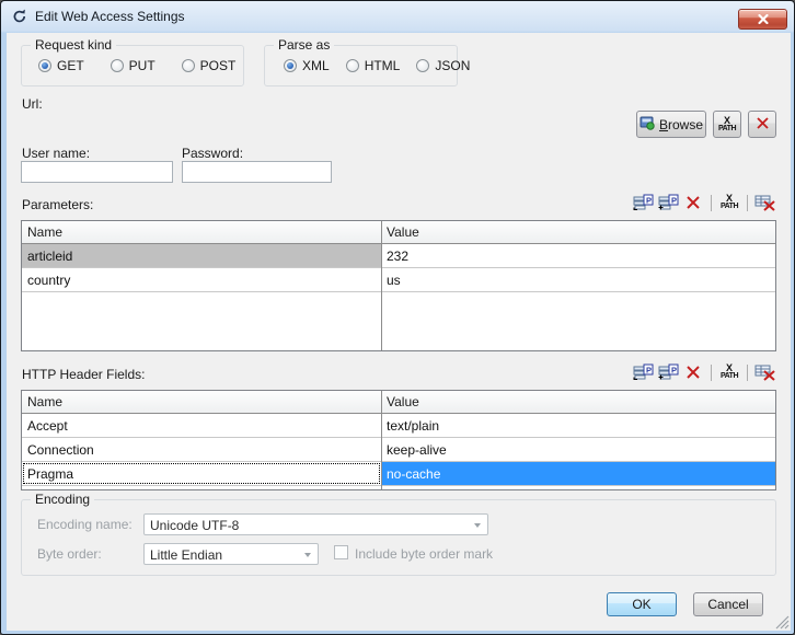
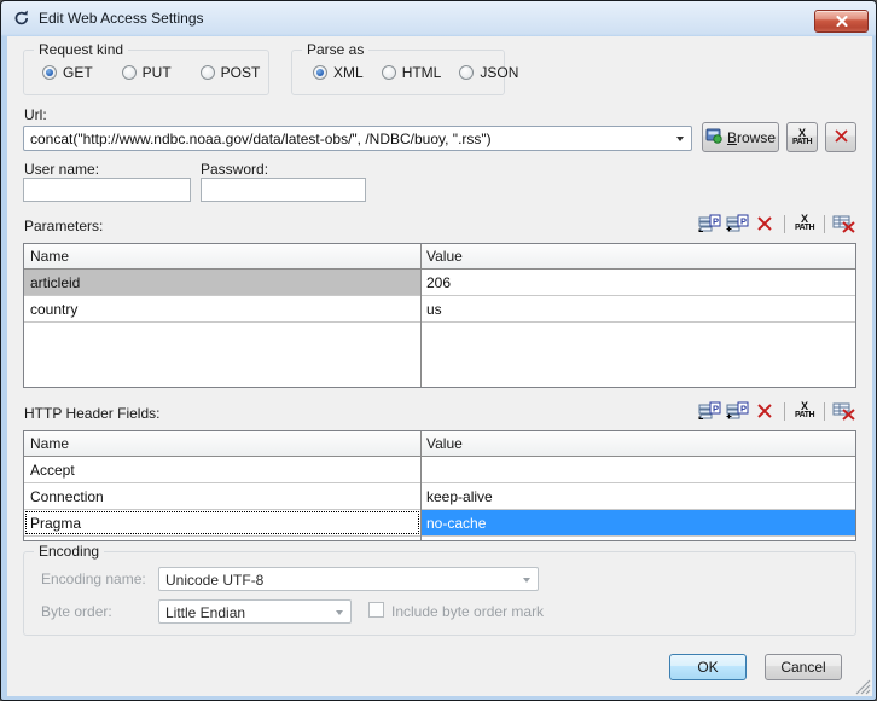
  Edit Web Access Settings
  Request kind
  GET
  PUT
  POST
  Parse as
  XML
  HTML
  JSON
  Url:
+ concat("http://www.ndbc.noaa.gov/data/latest-obs/", /NDBC/buoy, ".rss")
  Browse
  X
  User name:
  Password:
  Parameters:
  P
  P
  X
  Name
  Value
  articleid
- 232
+ 206
  country
  us
  HTTP Header Fields:
  P
  P
  X
  Name
  Value
  Accept
- text/plain
  Connection
  keep-alive
  Pragma
  no-cache
  Encoding
  Encoding name:
  Unicode UTF-8
  Byte order:
  Little Endian
  Include byte order mark
  OK
  Cancel
